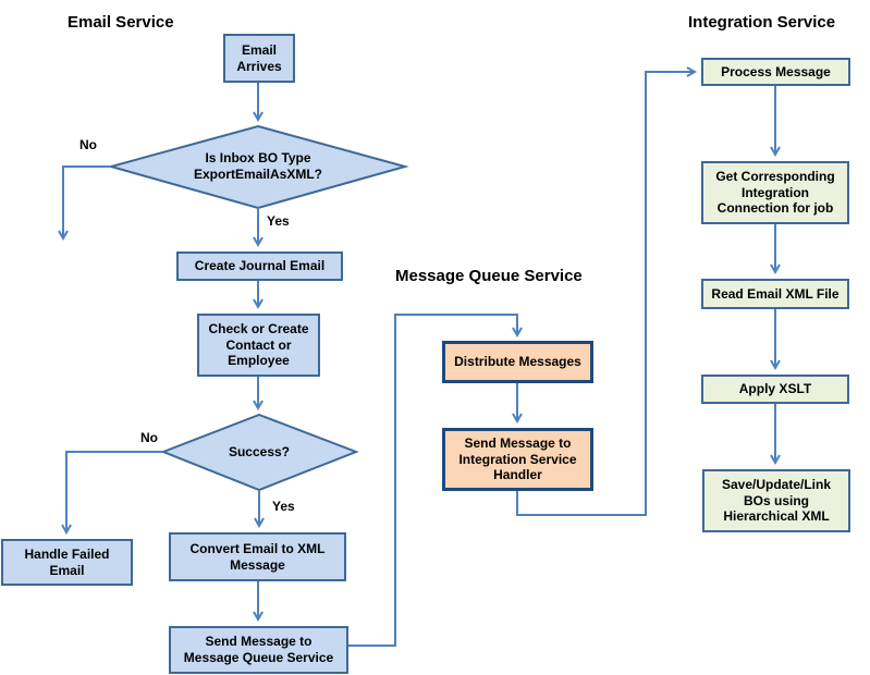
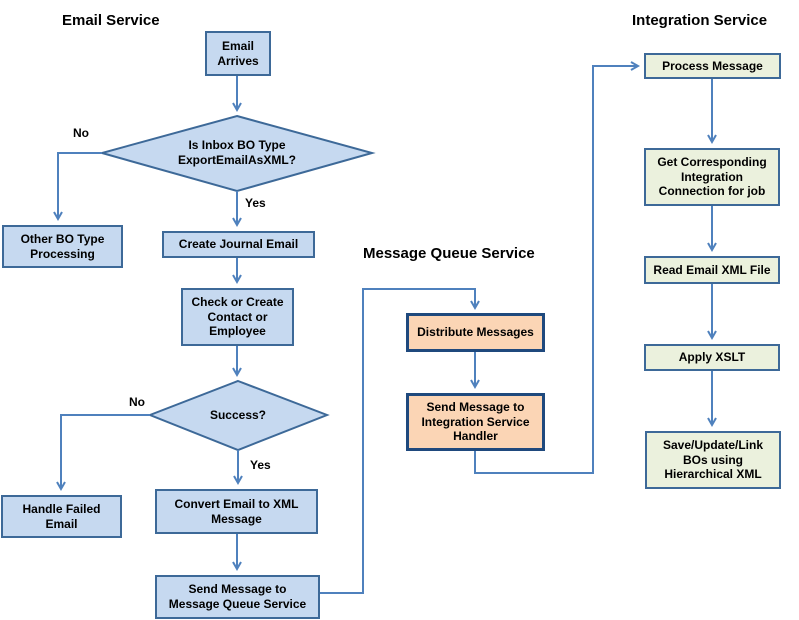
  Email Service
  Message Queue Service
  Integration Service
  Email
  Arrives
  Is Inbox BO Type
  ExportEmailAsXML?
+ Other BO Type
+ Processing
  Create Journal Email
  Check or Create
  Contact or
  Employee
  Success?
  Handle Failed
  Email
  Convert Email to XML
  Message
  Send Message to
  Message Queue Service
  Distribute Messages
  Send Message to
  Integration Service
  Handler
  Process Message
  Get Corresponding
  Integration
  Connection for job
  Read Email XML File
  Apply XSLT
  Save/Update/Link
  BOs using
  Hierarchical XML
  No
  Yes
  No
  Yes
